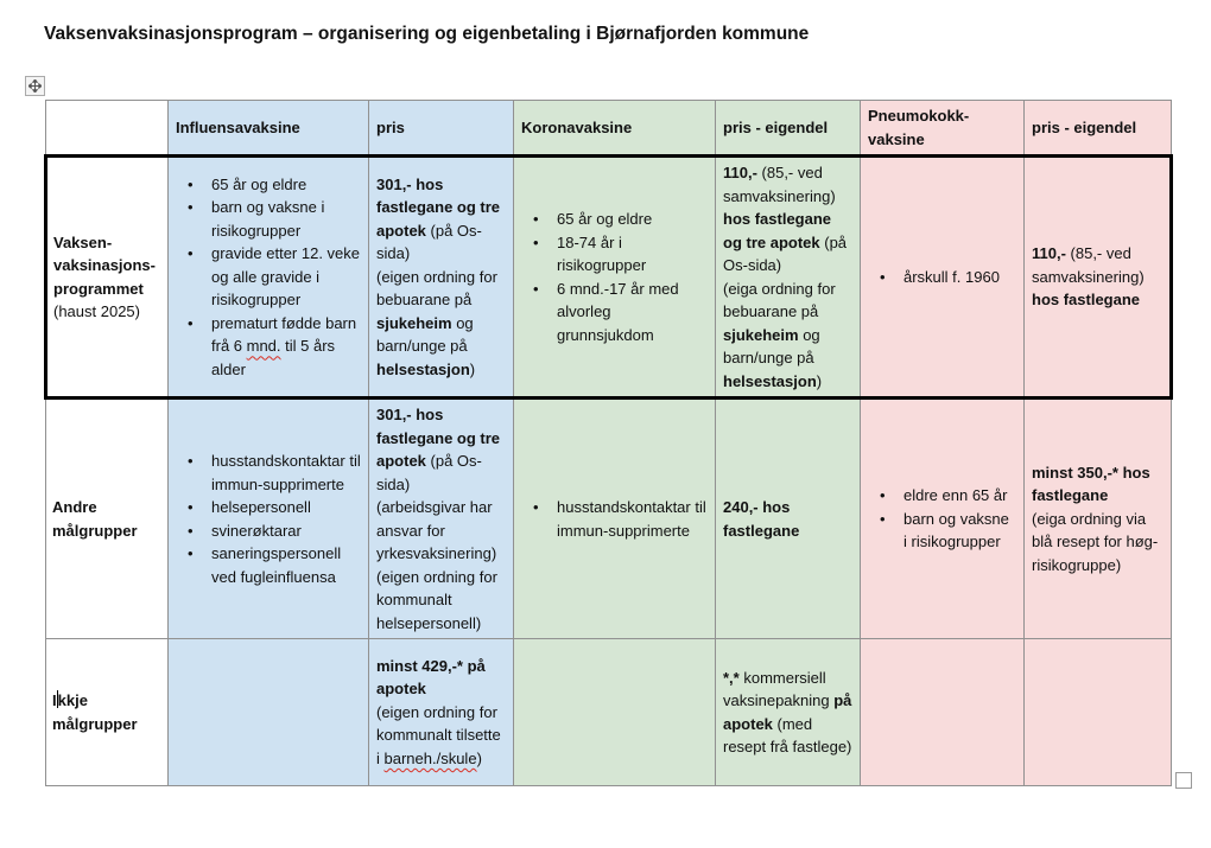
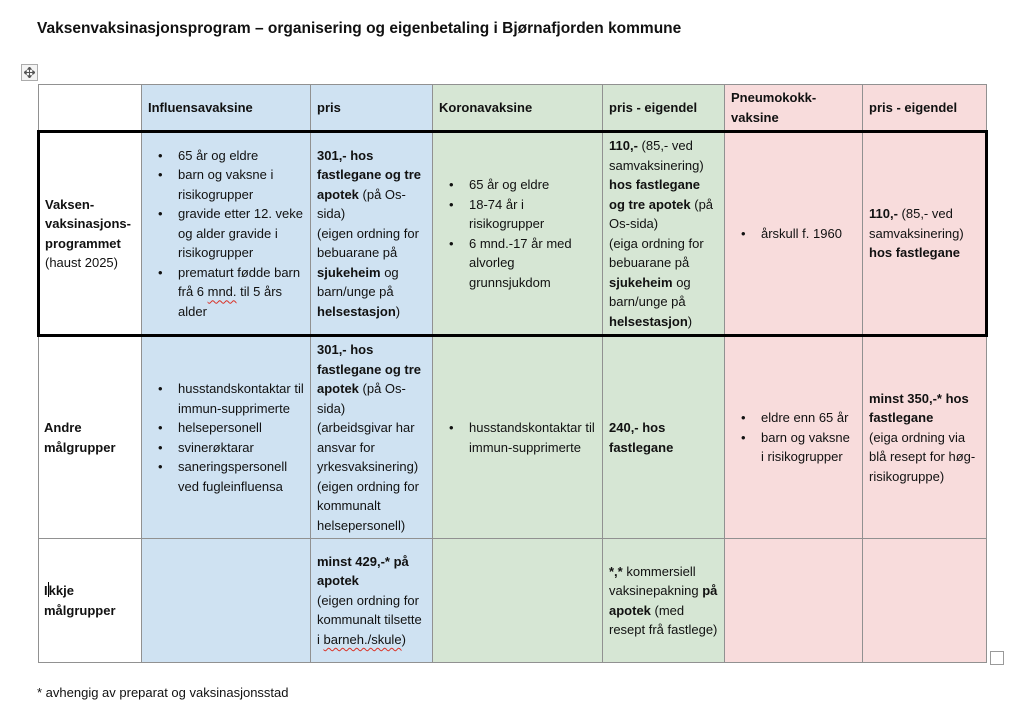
  Vaksenvaksinasjonsprogram – organisering og eigenbetaling i Bjørnafjorden kommune
  	Influensavaksine	pris	Koronavaksine	pris - eigendel	Pneumokokk-vaksine	pris - eigendel
- Vaksen-vaksinasjons-programmet(haust 2025)	65 år og eldrebarn og vaksne i risikogruppergravide etter 12. veke og alle gravide i risikogrupperprematurt fødde barn frå 6 mnd. til 5 års alder	301,- hos fastlegane og tre apotek (på Os-sida)(eigen ordning for bebuarane på sjukeheim og barn/unge på helsestasjon)	65 år og eldre18-74 år i risikogrupper6 mnd.-17 år med alvorleg grunnsjukdom	110,- (85,- ved samvaksinering) hos fastlegane og tre apotek (på Os-sida)(eiga ordning for bebuarane på sjukeheim og barn/unge på helsestasjon)	årskull f. 1960	110,- (85,- ved samvaksinering) hos fastlegane
+ Vaksen-vaksinasjons-programmet(haust 2025)	65 år og eldrebarn og vaksne i risikogruppergravide etter 12. veke og alder gravide i risikogrupperprematurt fødde barn frå 6 mnd. til 5 års alder	301,- hos fastlegane og tre apotek (på Os-sida)(eigen ordning for bebuarane på sjukeheim og barn/unge på helsestasjon)	65 år og eldre18-74 år i risikogrupper6 mnd.-17 år med alvorleg grunnsjukdom	110,- (85,- ved samvaksinering) hos fastlegane og tre apotek (på Os-sida)(eiga ordning for bebuarane på sjukeheim og barn/unge på helsestasjon)	årskull f. 1960	110,- (85,- ved samvaksinering) hos fastlegane
  Andre målgrupper	husstandskontaktar til immun-supprimertehelsepersonellsvinerøktararsaneringspersonell ved fugleinfluensa	301,- hos fastlegane og tre apotek (på Os-sida)(arbeidsgivar har ansvar for yrkesvaksinering)(eigen ordning for kommunalt helsepersonell)	husstandskontaktar til immun-supprimerte	240,- hos fastlegane	eldre enn 65 årbarn og vaksne i risikogrupper	minst 350,-* hos fastlegane(eiga ordning via blå resept for høg-risikogruppe)
  Ikkje målgrupper		minst 429,-* på apotek(eigen ordning for kommunalt tilsette i barneh./skule)		*,* kommersiell vaksinepakning på apotek (med resept frå fastlege)
+ * avhengig av preparat og vaksinasjonsstad
